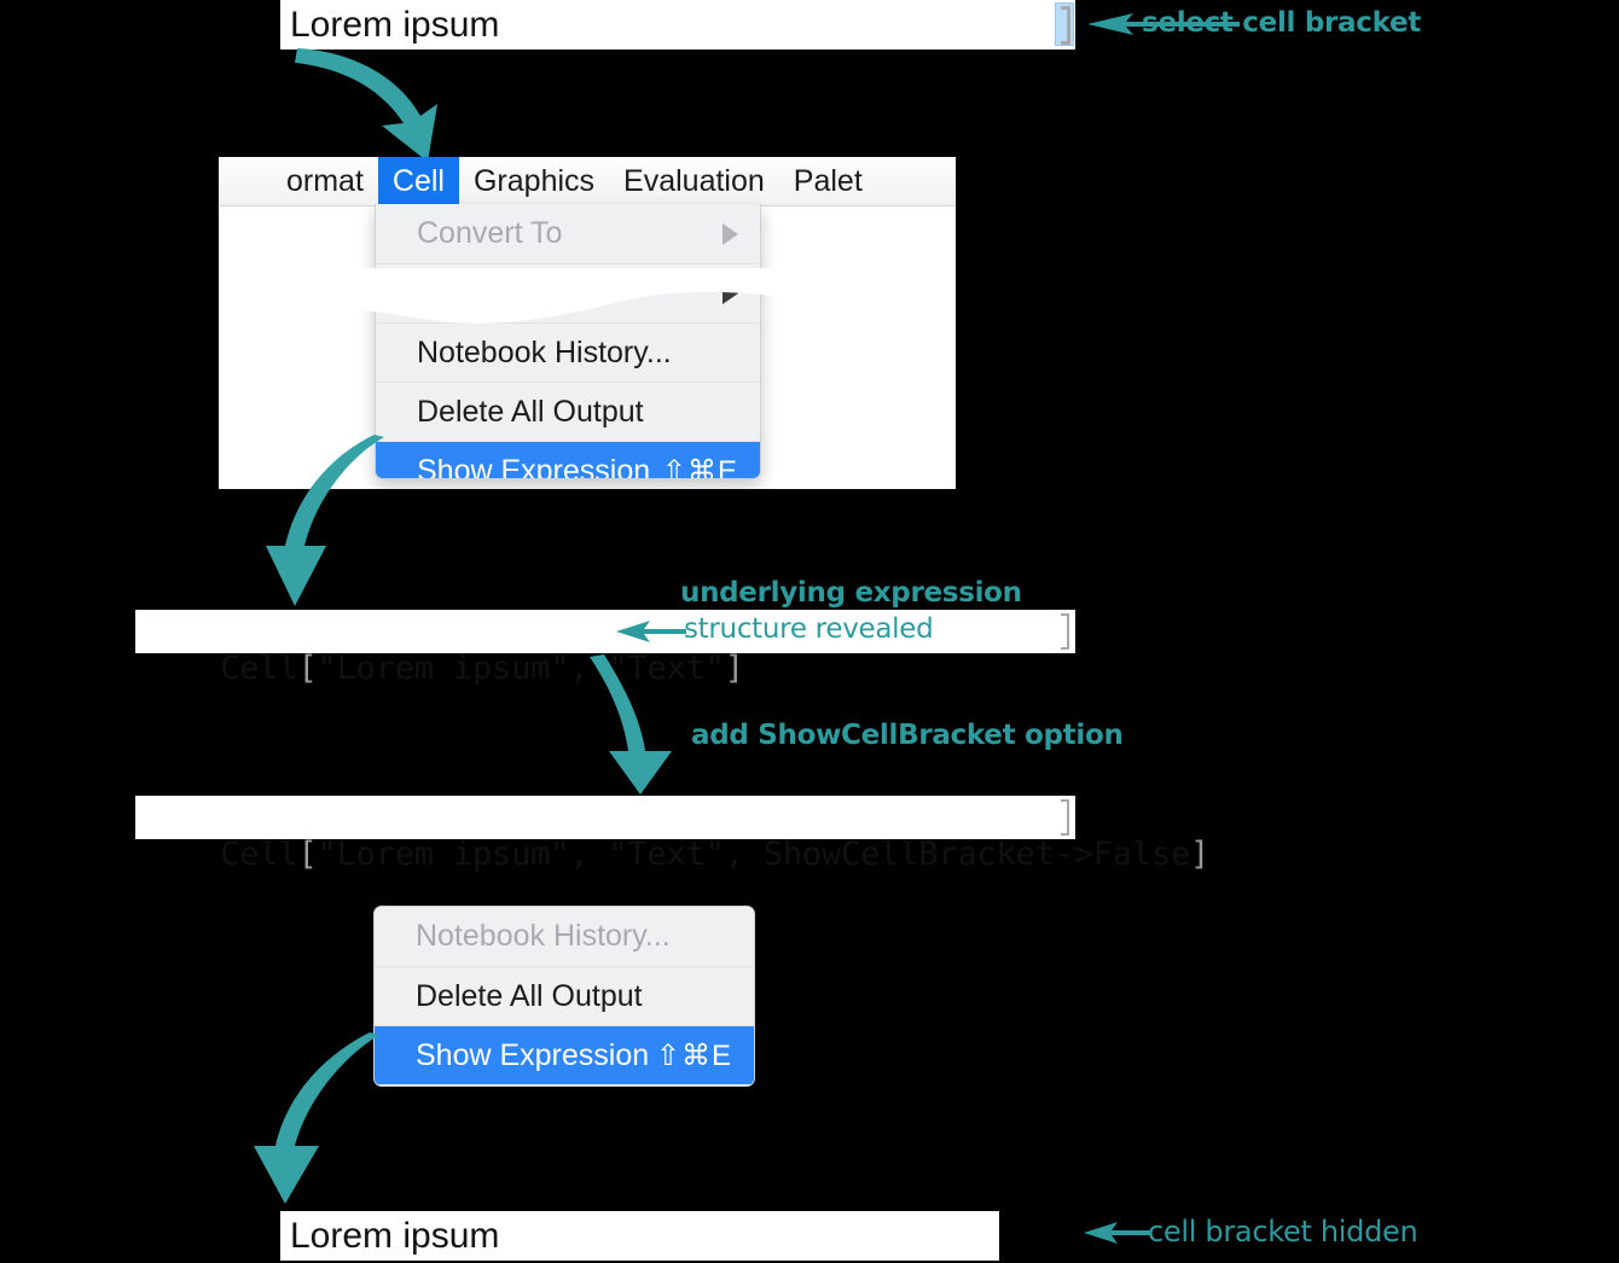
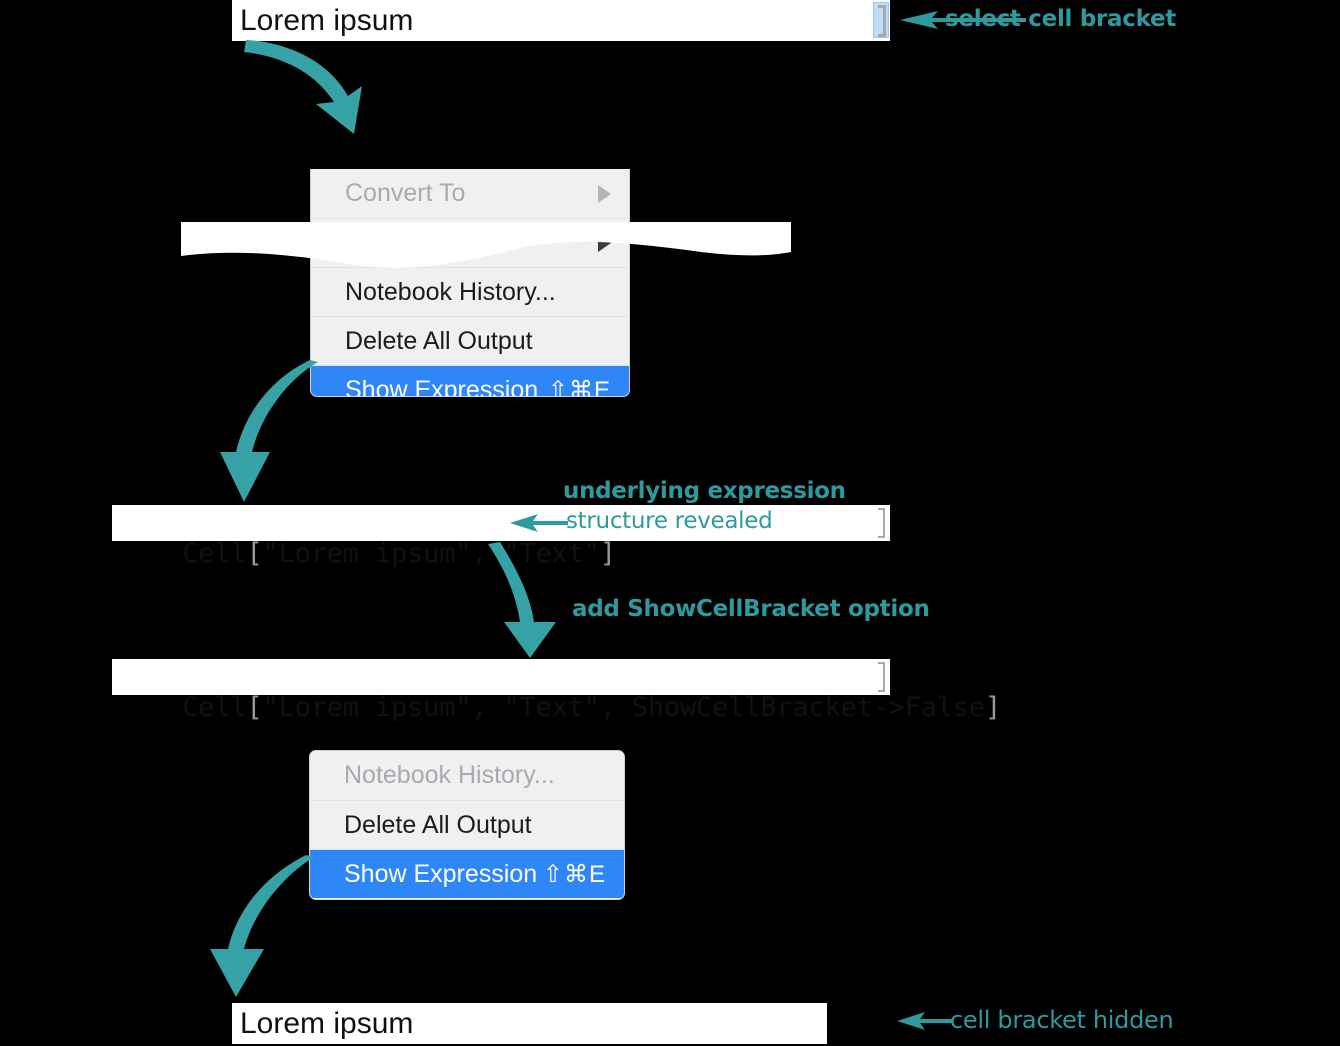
  Lorem ipsum
  select cell bracket
- ormat
- Cell
- Graphics
- Evaluation
- Palet
  Convert To
  Notebook History...
  Delete All Output
  Show Expression
  ⇧⌘E
  Cell["Lorem ipsum", "Text"]
  underlying expression
  structure revealed
  add ShowCellBracket option
  Cell["Lorem ipsum", "Text", ShowCellBracket->False]
  Notebook History...
  Delete All Output
  Show Expression
  ⇧⌘E
  Lorem ipsum
  cell bracket hidden
